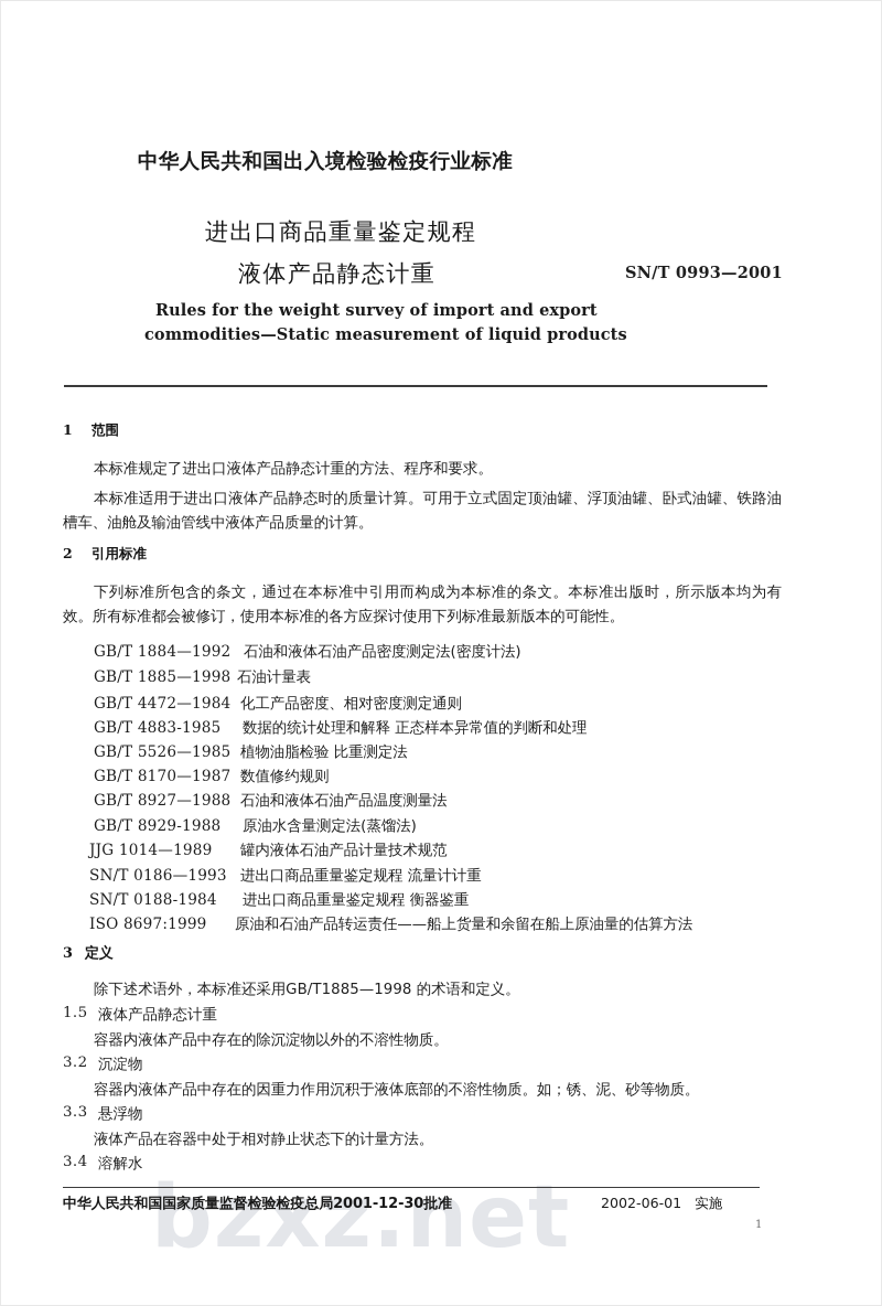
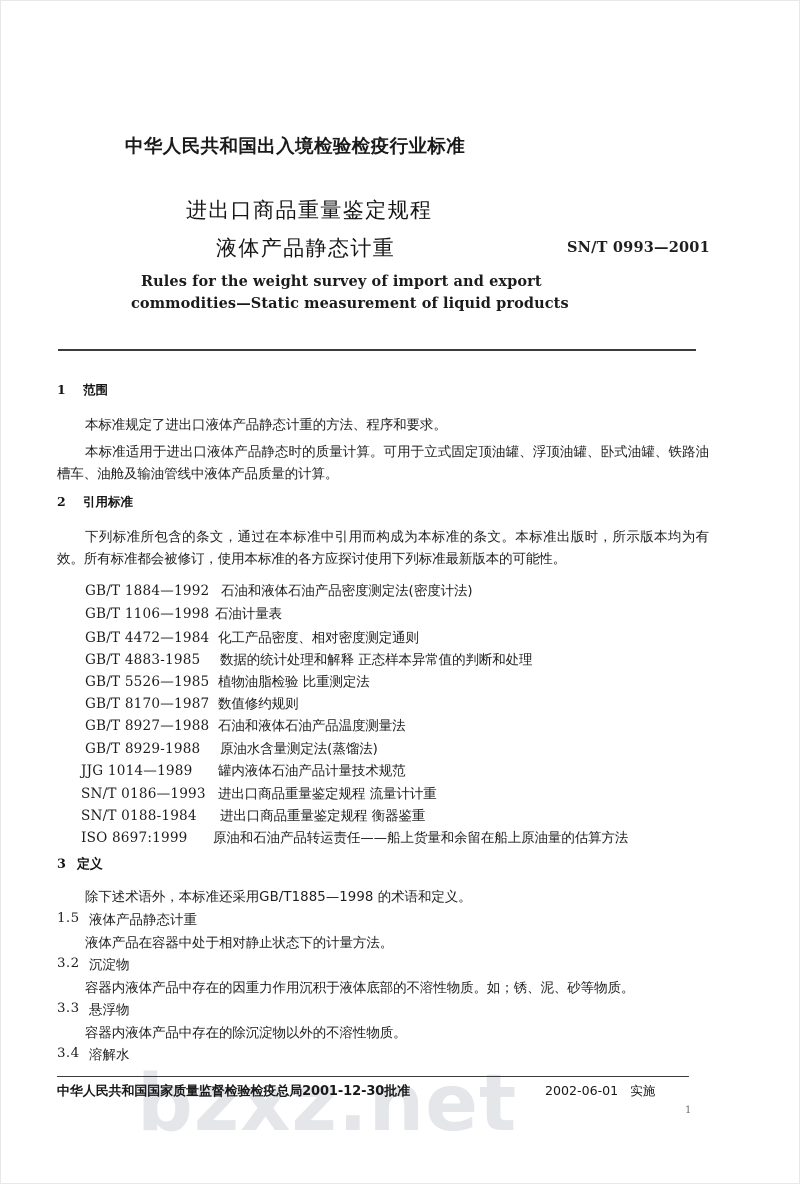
  bzxz.net
  中华人民共和国出入境检验检疫行业标准
  进出口商品重量鉴定规程
  液体产品静态计重
  SN/T 0993—2001
  Rules for the weight survey of import and export
  commodities—Static measurement of liquid products
  1 范围
  本标准规定了进出口液体产品静态计重的方法、程序和要求。
  本标准适用于进出口液体产品静态时的质量计算。可用于立式固定顶油罐、浮顶油罐、卧式油罐、铁路油槽车、油舱及输油管线中液体产品质量的计算。
  2 引用标准
  下列标准所包含的条文，通过在本标准中引用而构成为本标准的条文。本标准出版时，所示版本均为有效。所有标准都会被修订，使用本标准的各方应探讨使用下列标准最新版本的可能性。
  GB/T 1884—1992 石油和液体石油产品密度测定法(密度计法)
- GB/T 1885—1998 石油计量表
+ GB/T 1106—1998 石油计量表
  GB/T 4472—1984 化工产品密度、相对密度测定通则
  GB/T 4883-1985 数据的统计处理和解释 正态样本异常值的判断和处理
  GB/T 5526—1985 植物油脂检验 比重测定法
  GB/T 8170—1987 数值修约规则
  GB/T 8927—1988 石油和液体石油产品温度测量法
  GB/T 8929-1988 原油水含量测定法(蒸馏法)
  JJG 1014—1989 罐内液体石油产品计量技术规范
  SN/T 0186—1993 进出口商品重量鉴定规程 流量计计重
  SN/T 0188-1984 进出口商品重量鉴定规程 衡器鉴重
  ISO 8697:1999 原油和石油产品转运责任——船上货量和余留在船上原油量的估算方法
  3 定义
  除下述术语外，本标准还采用GB/T1885—1998 的术语和定义。
  1.5
  液体产品静态计重
- 容器内液体产品中存在的除沉淀物以外的不溶性物质。
+ 液体产品在容器中处于相对静止状态下的计量方法。
  3.2
  沉淀物
  容器内液体产品中存在的因重力作用沉积于液体底部的不溶性物质。如；锈、泥、砂等物质。
  3.3
  悬浮物
- 液体产品在容器中处于相对静止状态下的计量方法。
+ 容器内液体产品中存在的除沉淀物以外的不溶性物质。
  3.4
  溶解水
  中华人民共和国国家质量监督检验检疫总局2001-12-30批准
  2002-06-01 实施
  1
